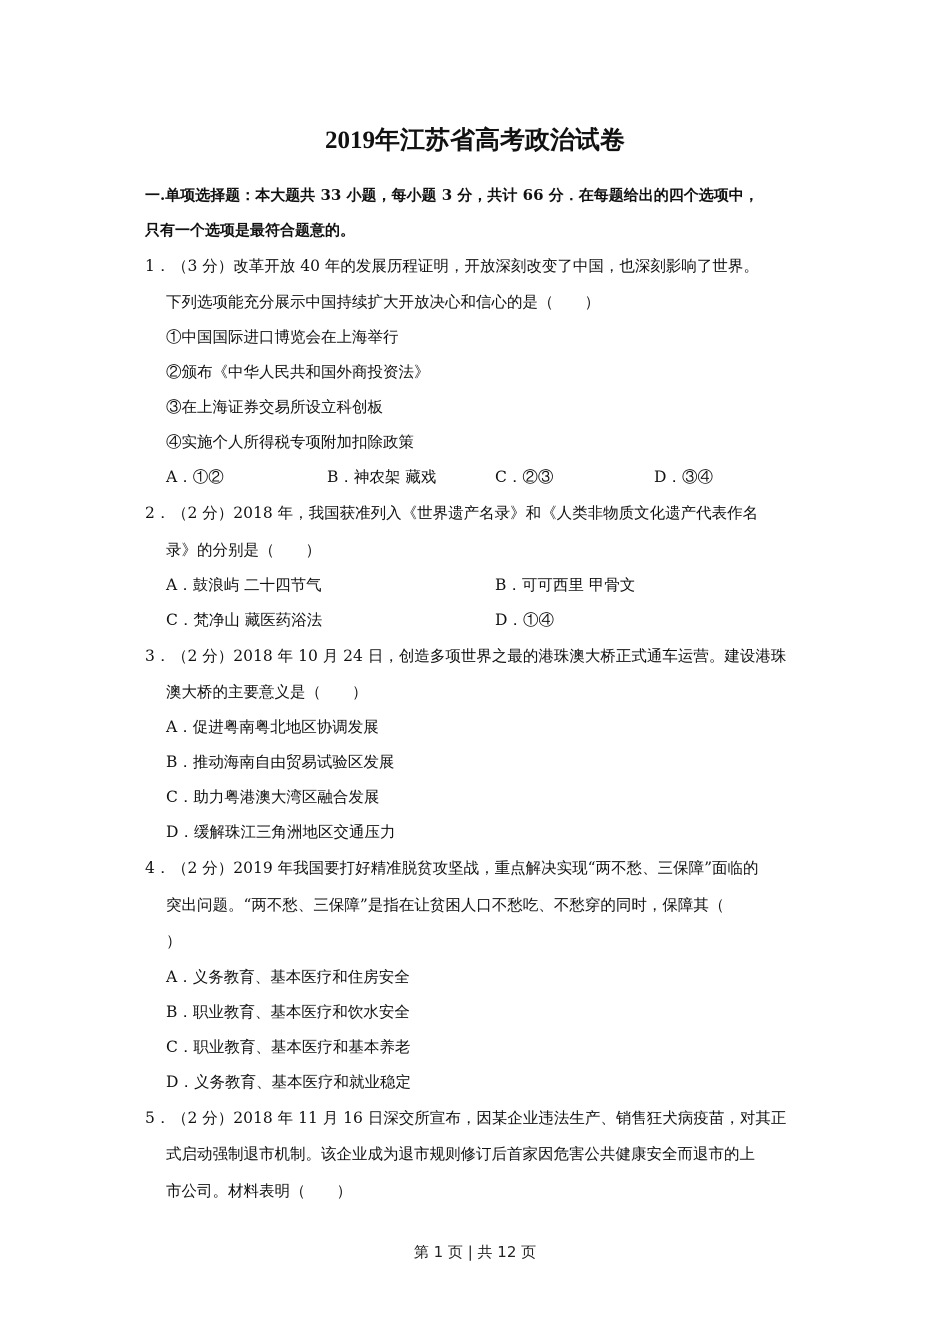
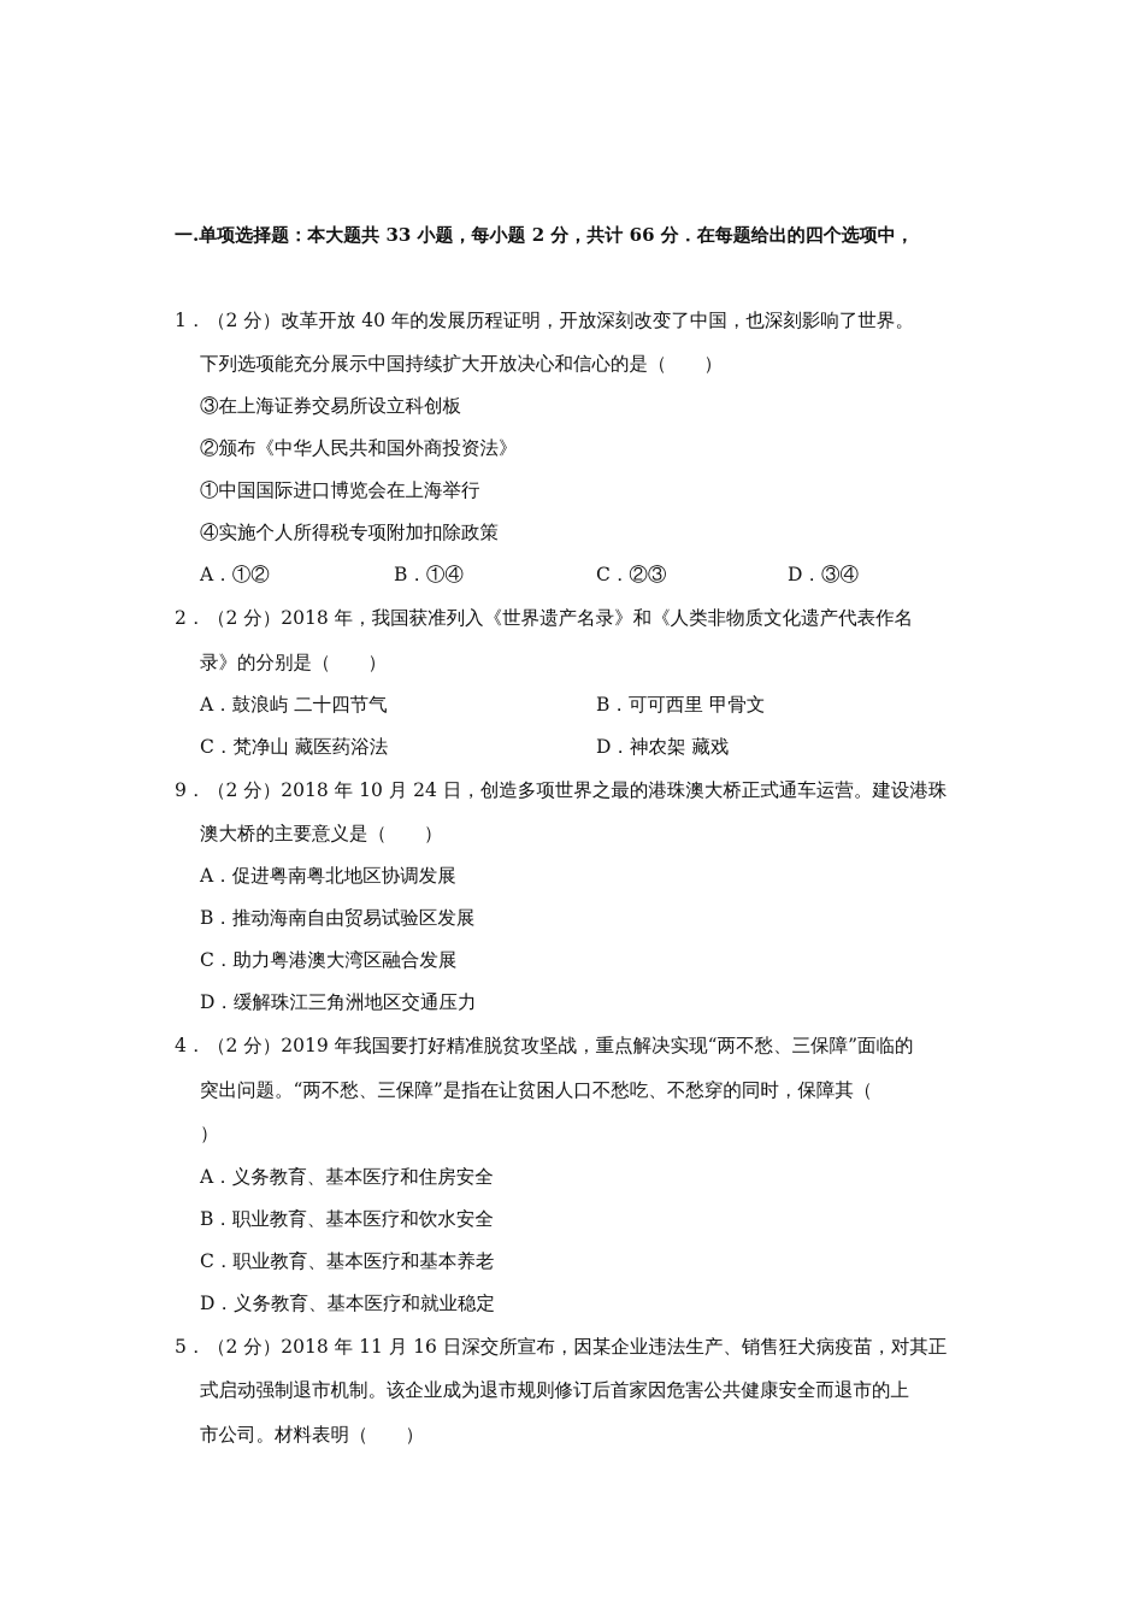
- 2019年江苏省高考政治试卷
- 一.单项选择题：本大题共 33 小题，每小题 3 分，共计 66 分．在每题给出的四个选项中，
+ 一.单项选择题：本大题共 33 小题，每小题 2 分，共计 66 分．在每题给出的四个选项中，
- 只有一个选项是最符合题意的。
  1．
- （3 分）改革开放 40 年的发展历程证明，开放深刻改变了中国，也深刻影响了世界。
+ （2 分）改革开放 40 年的发展历程证明，开放深刻改变了中国，也深刻影响了世界。
  下列选项能充分展示中国持续扩大开放决心和信心的是（ ）
- ①中国国际进口博览会在上海举行
+ ③在上海证券交易所设立科创板
  ②颁布《中华人民共和国外商投资法》
- ③在上海证券交易所设立科创板
+ ①中国国际进口博览会在上海举行
  ④实施个人所得税专项附加扣除政策
  A．①②
- B．神农架 藏戏
+ B．①④
  C．②③
  D．③④
  2．
  （2 分）2018 年，我国获准列入《世界遗产名录》和《人类非物质文化遗产代表作名
  录》的分别是（ ）
  A．鼓浪屿 二十四节气
  B．可可西里 甲骨文
  C．梵净山 藏医药浴法
- D．①④
+ D．神农架 藏戏
- 3．
+ 9．
  （2 分）2018 年 10 月 24 日，创造多项世界之最的港珠澳大桥正式通车运营。建设港珠
  澳大桥的主要意义是（ ）
  A．促进粤南粤北地区协调发展
  B．推动海南自由贸易试验区发展
  C．助力粤港澳大湾区融合发展
  D．缓解珠江三角洲地区交通压力
  4．
  （2 分）2019 年我国要打好精准脱贫攻坚战，重点解决实现“两不愁、三保障”面临的
  突出问题。“两不愁、三保障”是指在让贫困人口不愁吃、不愁穿的同时，保障其（
  ）
  A．义务教育、基本医疗和住房安全
  B．职业教育、基本医疗和饮水安全
  C．职业教育、基本医疗和基本养老
  D．义务教育、基本医疗和就业稳定
  5．
  （2 分）2018 年 11 月 16 日深交所宣布，因某企业违法生产、销售狂犬病疫苗，对其正
  式启动强制退市机制。该企业成为退市规则修订后首家因危害公共健康安全而退市的上
  市公司。材料表明（ ）
- 第 1 页 | 共 12 页
